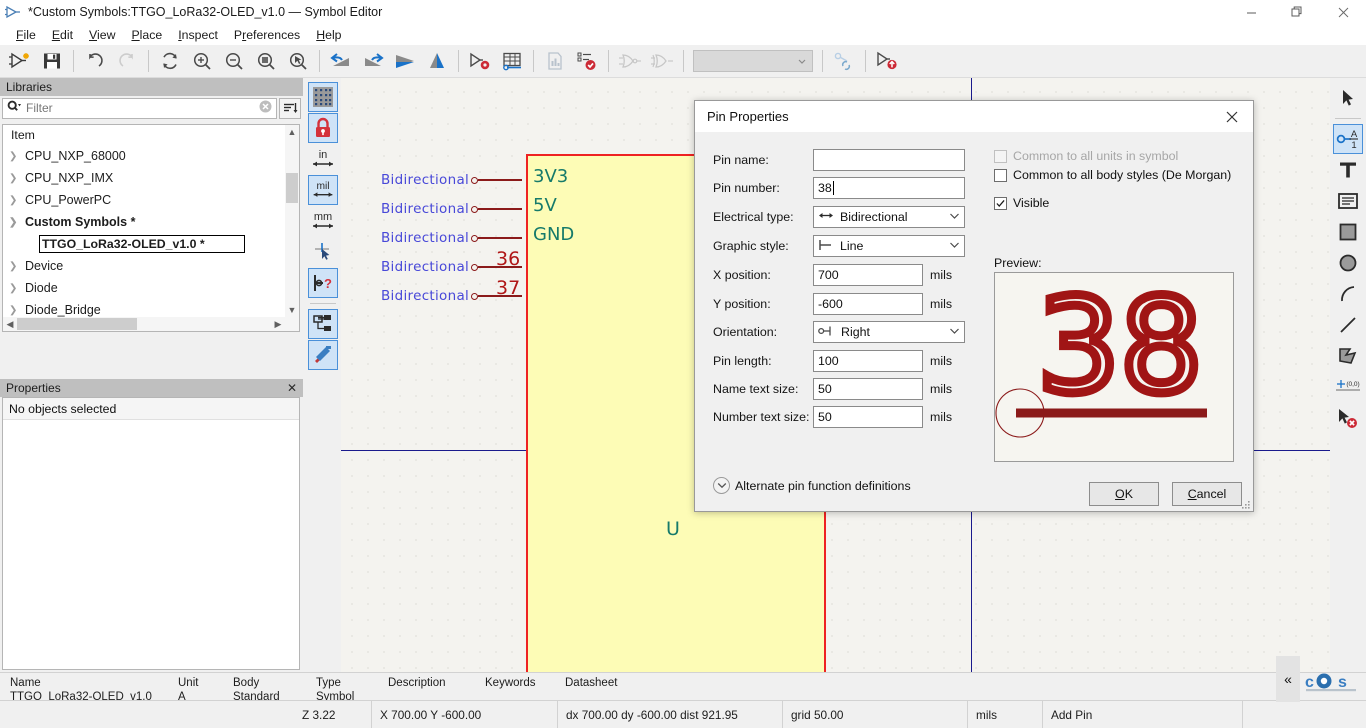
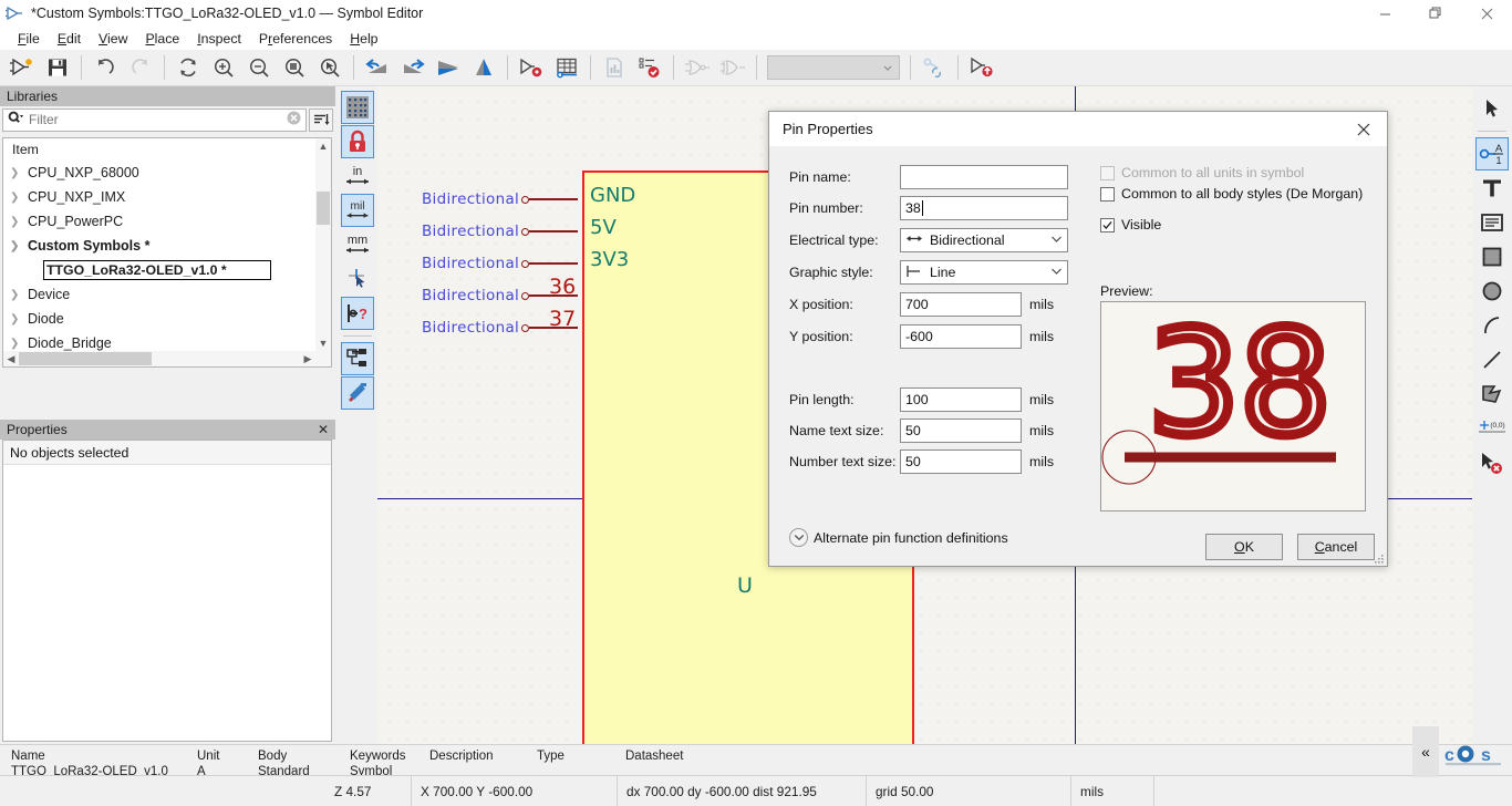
  *Custom Symbols:TTGO_LoRa32-OLED_v1.0 — Symbol Editor
  File
  Edit
  View
  Place
  Inspect
  Preferences
  Help
  Libraries
  Filter
  Item
  ❯
  CPU_NXP_68000
  ❯
  CPU_NXP_IMX
  ❯
  CPU_PowerPC
  ❯
  Custom Symbols *
  TTGO_LoRa32-OLED_v1.0 *
  ❯
  Device
  ❯
  Diode
  ❯
  Diode_Bridge
  ▲
  ▼
  ◀
  ▶
  Properties
  ✕
  No objects selected
  in
  mil
  mm
  ?
  Bidirectional
  Bidirectional
  Bidirectional
  Bidirectional
  Bidirectional
- 3V3
+ GND
  5V
- GND
+ 3V3
  36
  37
  U
  A
  1
  Name
  Unit
  Body
- Type
+ Keywords
  Description
- Keywords
+ Type
  Datasheet
  TTGO_LoRa32-OLED_v1.0
  A
  Standard
  Symbol
- Z 3.22
+ Z 4.57
  X 700.00 Y -600.00
  dx 700.00 dy -600.00 dist 921.95
  grid 50.00
  mils
- Add Pin
  «
  c
  s
  Pin Properties
  Pin name:
  Pin number:
  38
  Electrical type:
  Bidirectional
  Graphic style:
  Line
  X position:
  700
  mils
  Y position:
  -600
  mils
- Orientation:
- Right
  Pin length:
  100
  mils
  Name text size:
  50
  mils
  Number text size:
  50
  mils
  Common to all units in symbol
  Common to all body styles (De Morgan)
  Visible
  Preview:
  38
  Alternate pin function definitions
  OK
  Cancel
